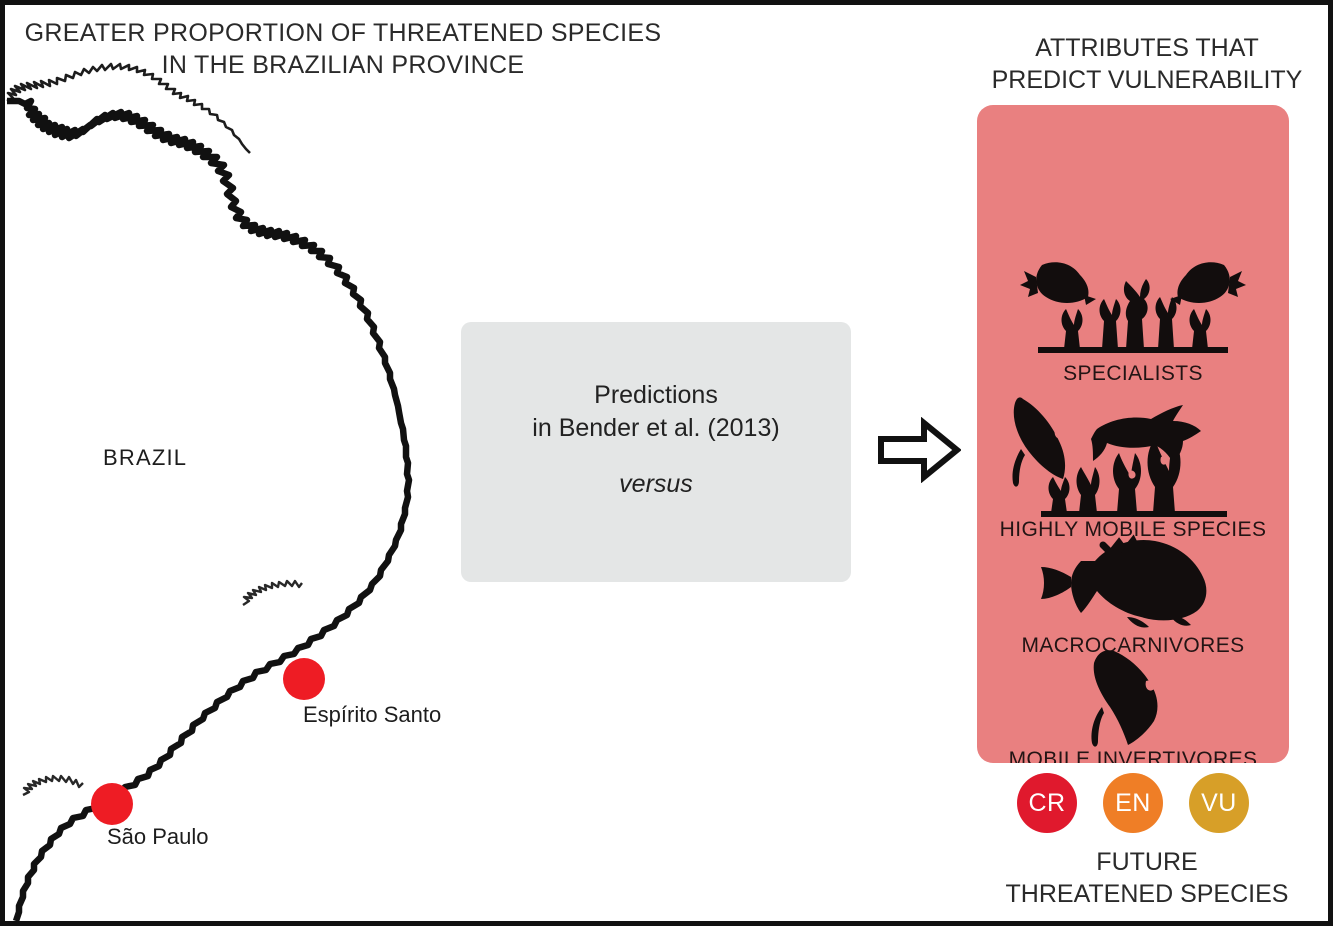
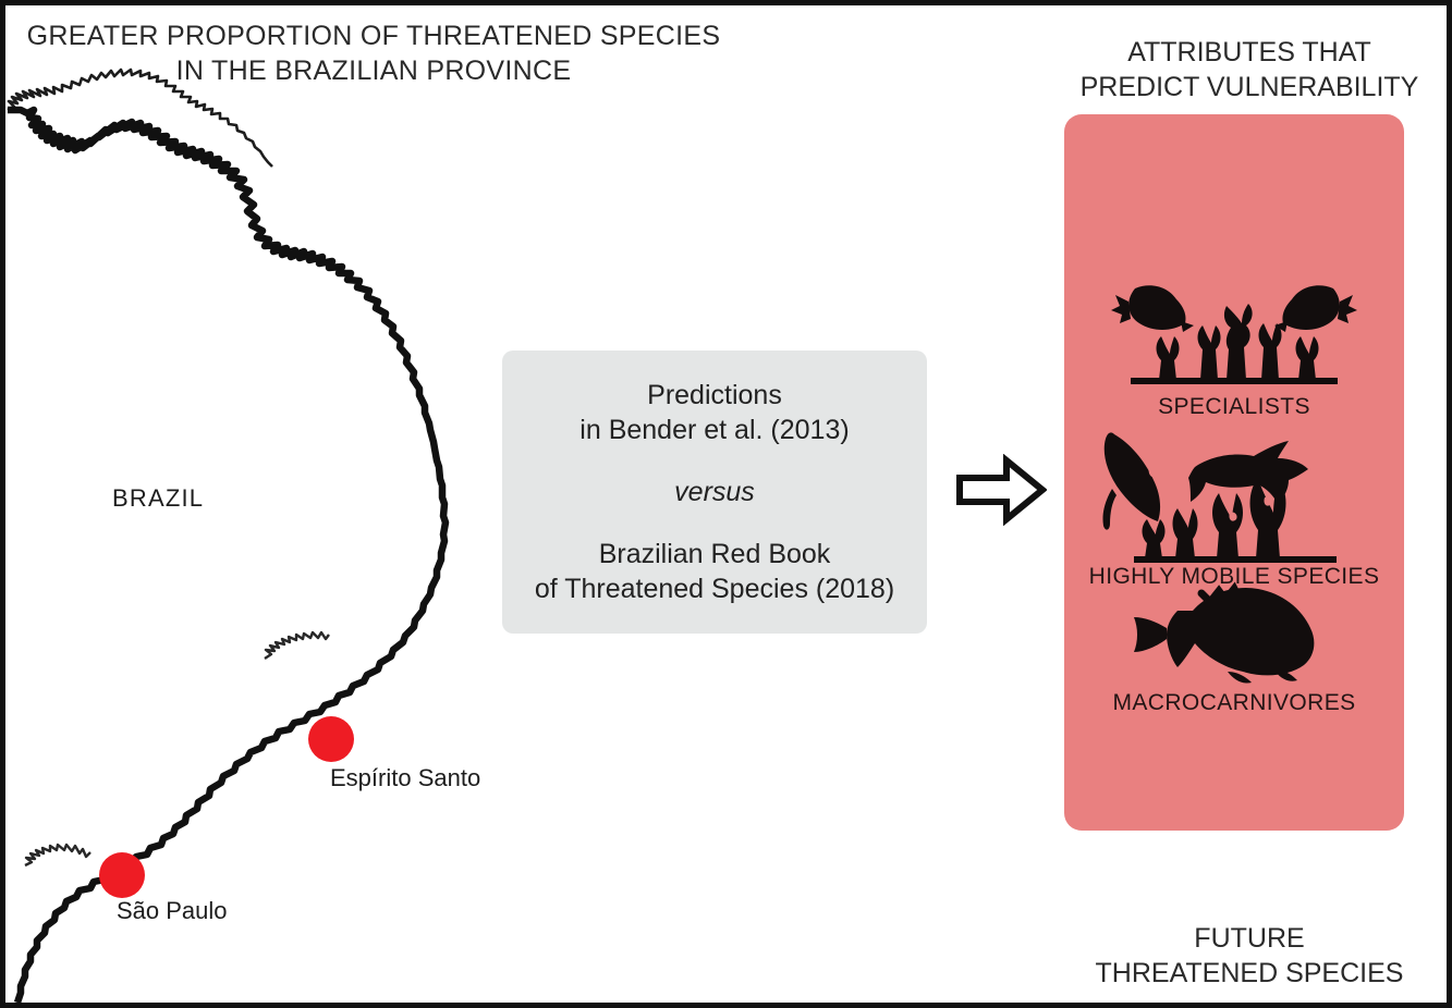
  GREATER PROPORTION OF THREATENED SPECIES
  IN THE BRAZILIAN PROVINCE
  BRAZIL
  Espírito Santo
  São Paulo
  Predictions
  in Bender et al. (2013)
  versus
+ Brazilian Red Book
+ of Threatened Species (2018)
  ATTRIBUTES THAT
  PREDICT VULNERABILITY
  SPECIALISTS
  HIGHLY MOBILE SPECIES
  MACROCARNIVORES
- MOBILE INVERTIVORES
- CR
- EN
- VU
  FUTURE
  THREATENED SPECIES
